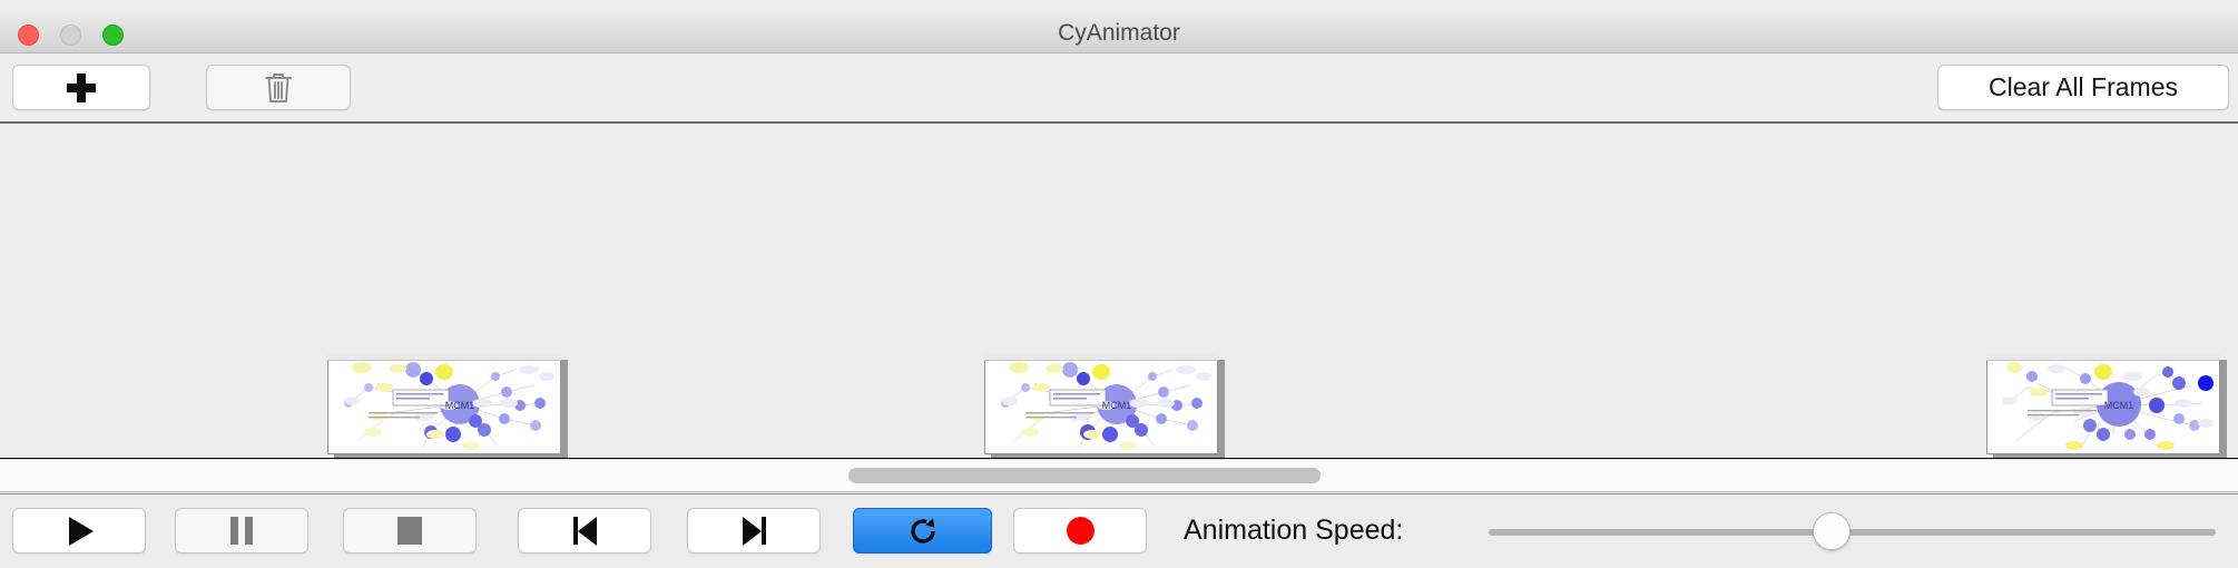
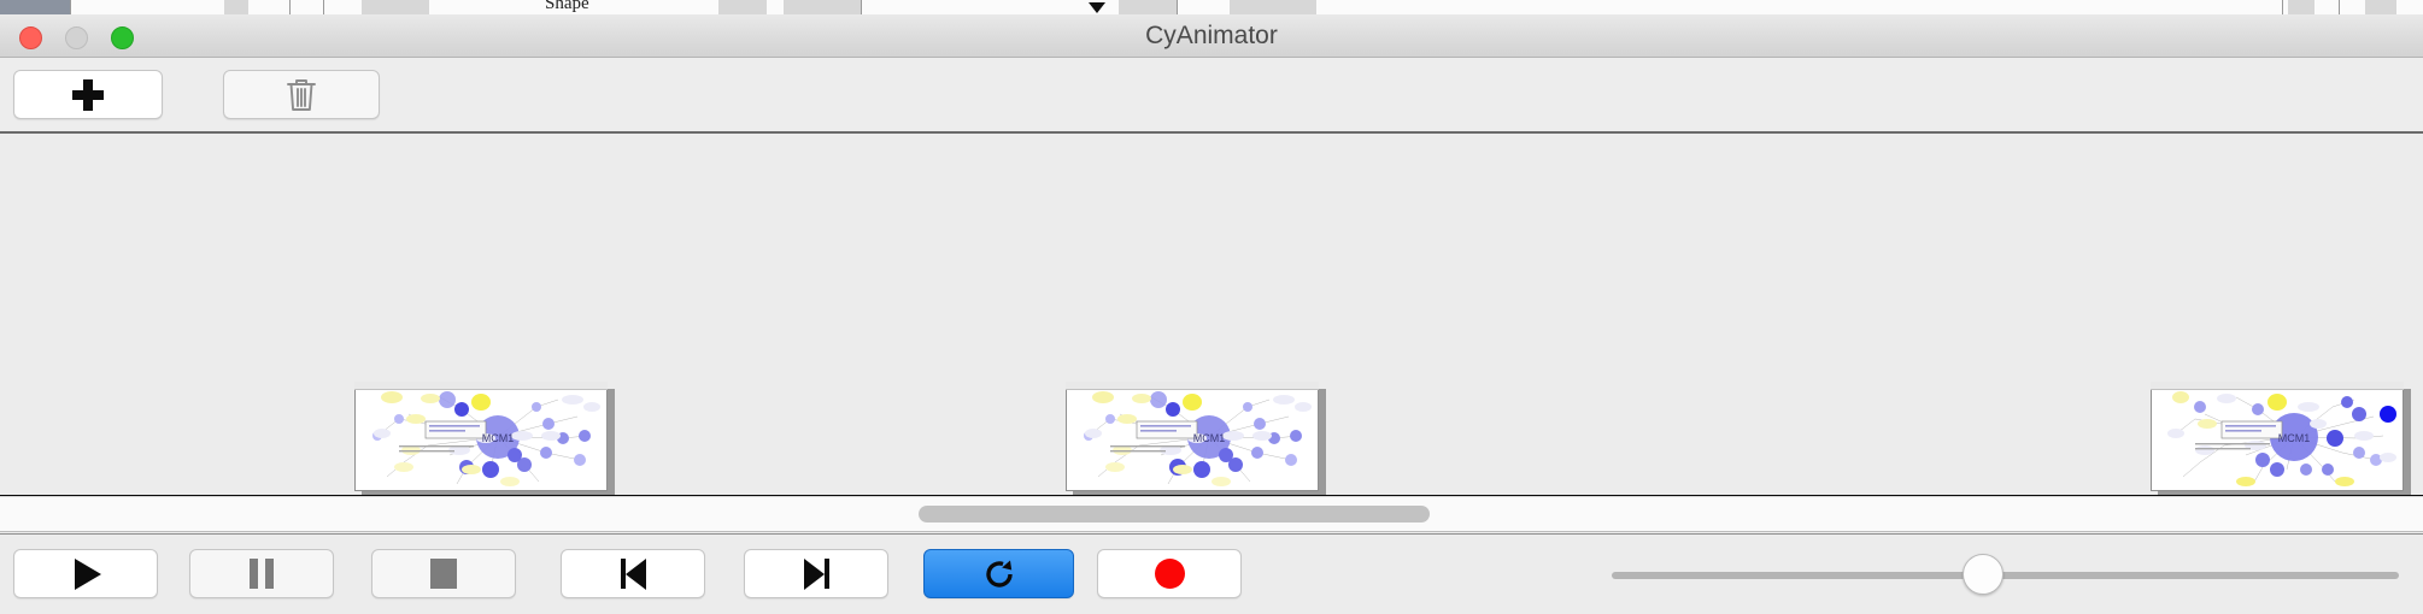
+ Shape
  CyAnimator
- Clear All Frames
  MCM1
  MCM1
  MCM1
- Animation Speed:
